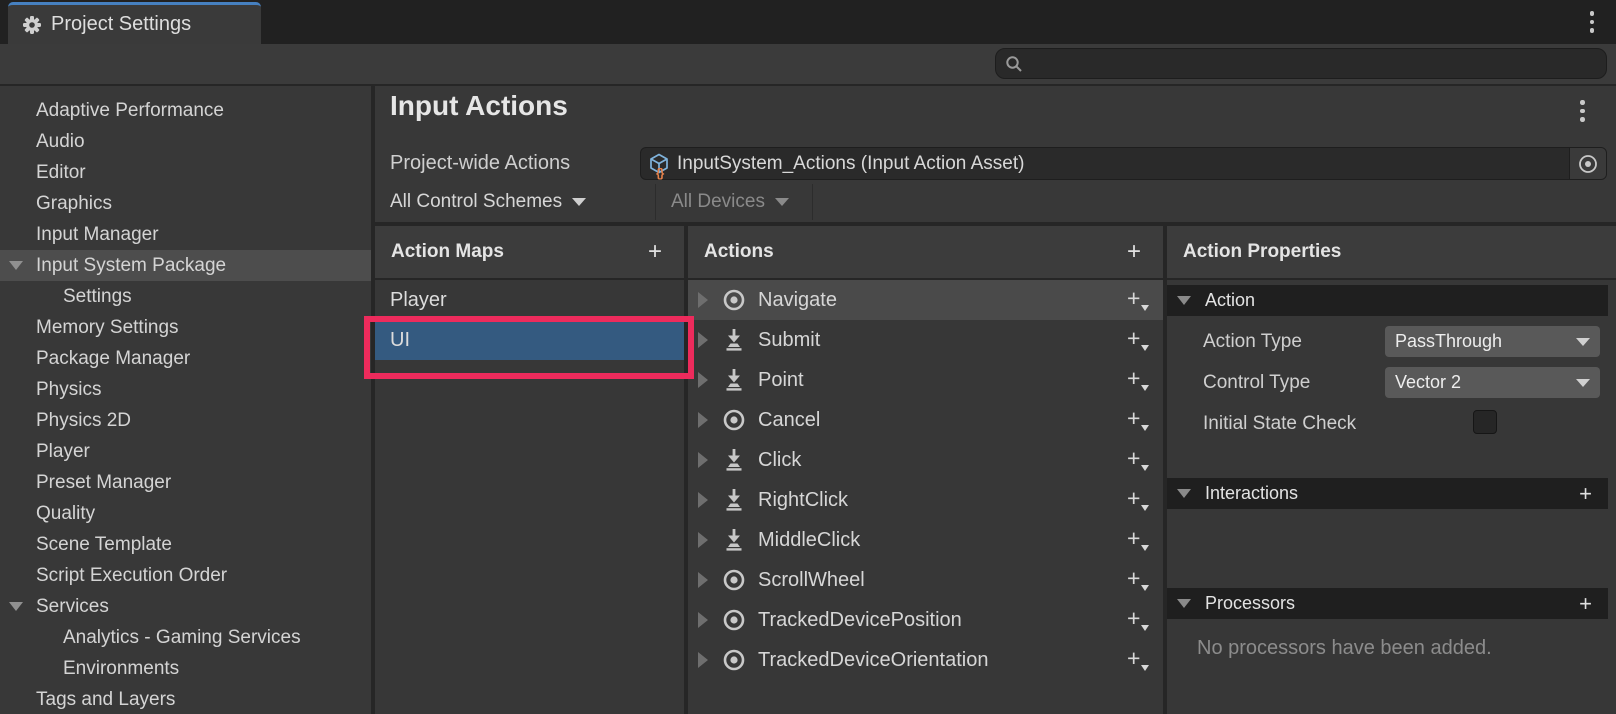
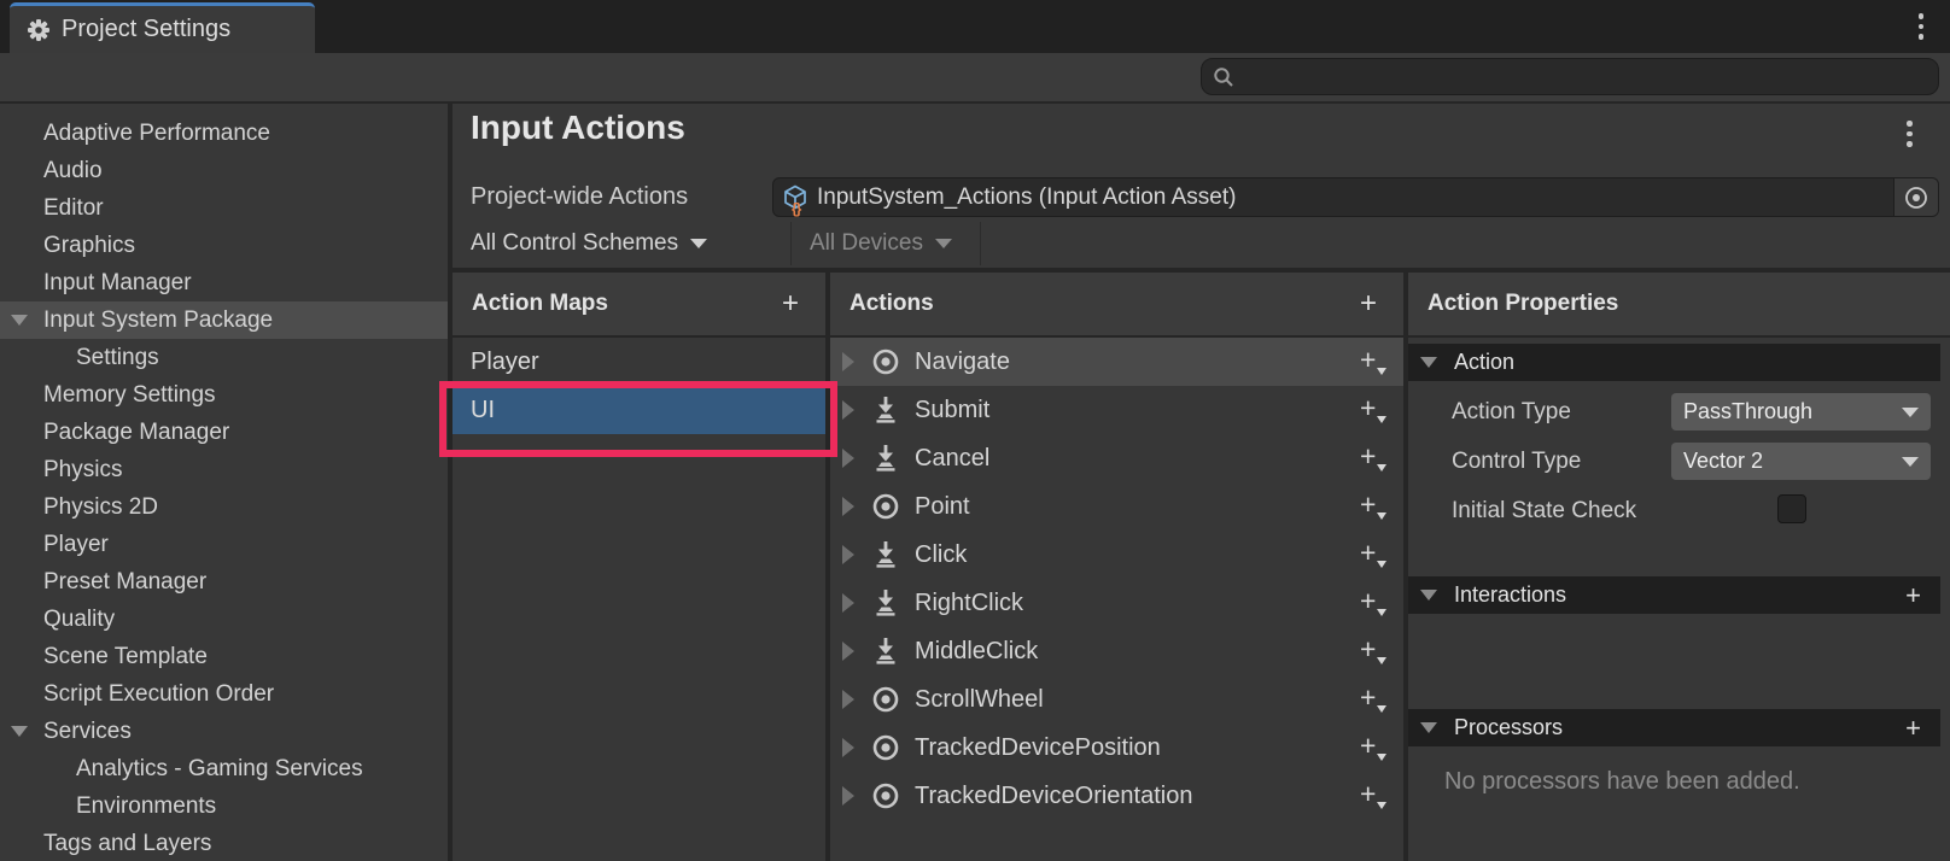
  Project Settings
  Adaptive Performance
  Audio
  Editor
  Graphics
  Input Manager
  Input System Package
  Settings
  Memory Settings
  Package Manager
  Physics
  Physics 2D
  Player
  Preset Manager
  Quality
  Scene Template
  Script Execution Order
  Services
  Analytics - Gaming Services
  Environments
  Tags and Layers
  Input Actions
  Project-wide Actions
  {}
  InputSystem_Actions (Input Action Asset)
  All Control Schemes
  All Devices
  Action Maps
  +
  Player
  UI
  Actions
  +
  Navigate
  +
  Submit
  +
- Point
+ Cancel
  +
- Cancel
+ Point
  +
  Click
  +
  RightClick
  +
  MiddleClick
  +
  ScrollWheel
  +
  TrackedDevicePosition
  +
  TrackedDeviceOrientation
  +
  Action Properties
  Action
  Action Type
  PassThrough
  Control Type
  Vector 2
  Initial State Check
  Interactions
  +
  Processors
  +
  No processors have been added.
